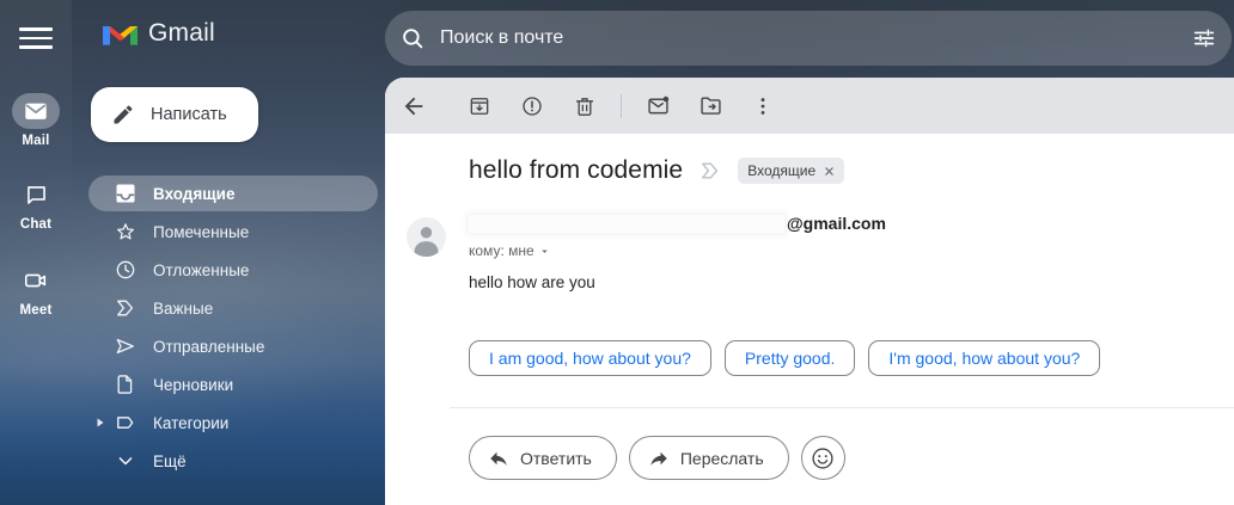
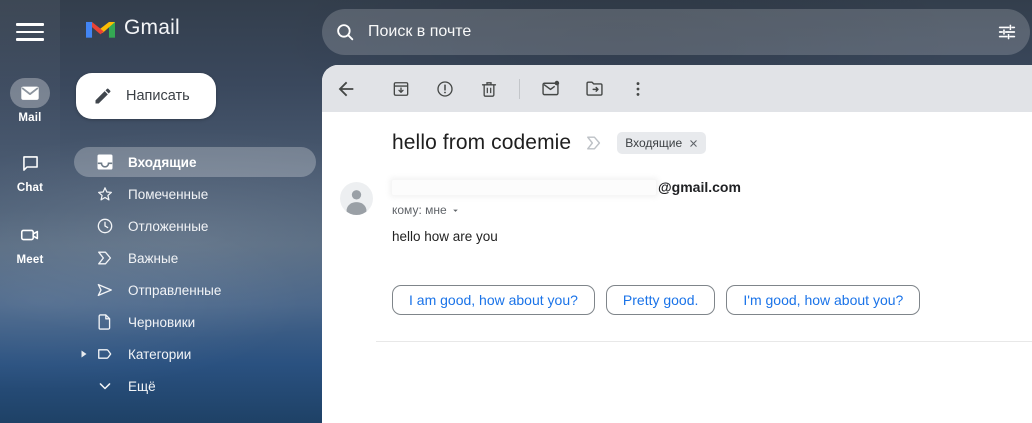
  Mail
  Chat
  Meet
  Gmail
  Написать
  Входящие
  Помеченные
  Отложенные
  Важные
  Отправленные
  Черновики
  Категории
  Ещё
  Поиск в почте
  hello from codemie
  Входящие
  @gmail.com
  кому: мне
  hello how are you
  I am good, how about you?
  Pretty good.
  I'm good, how about you?
- Ответить
- Переслать
